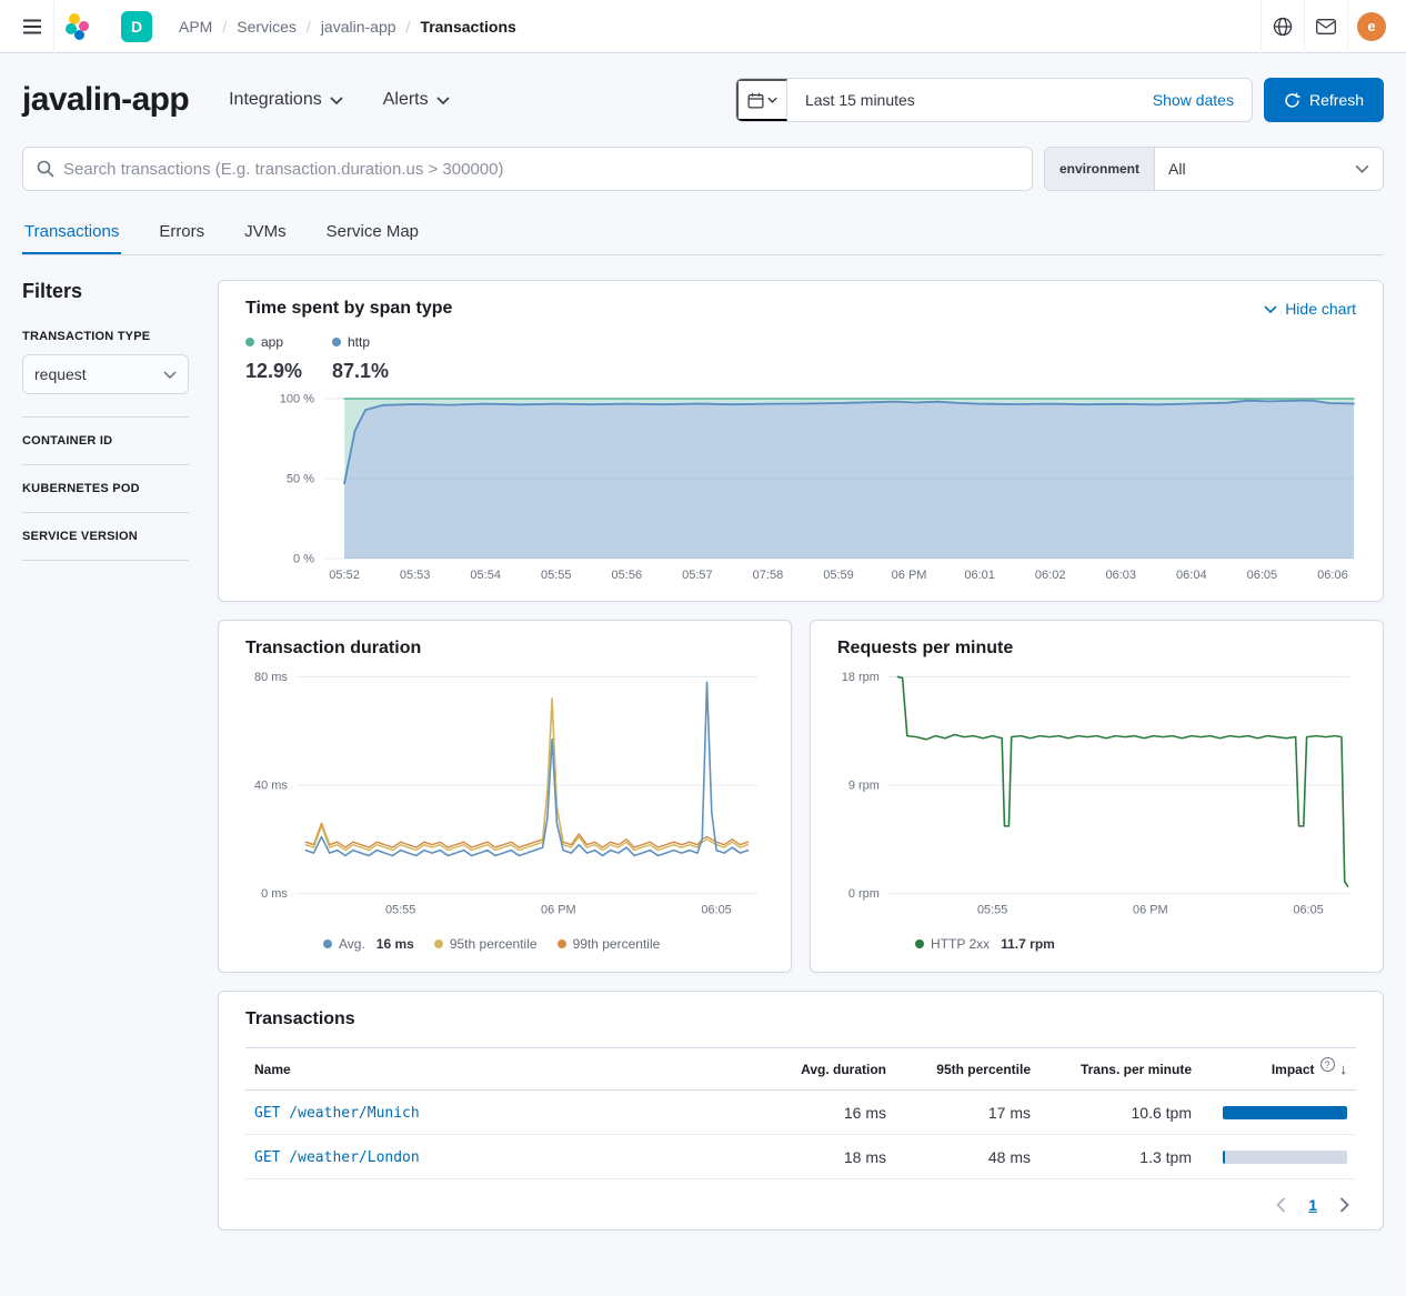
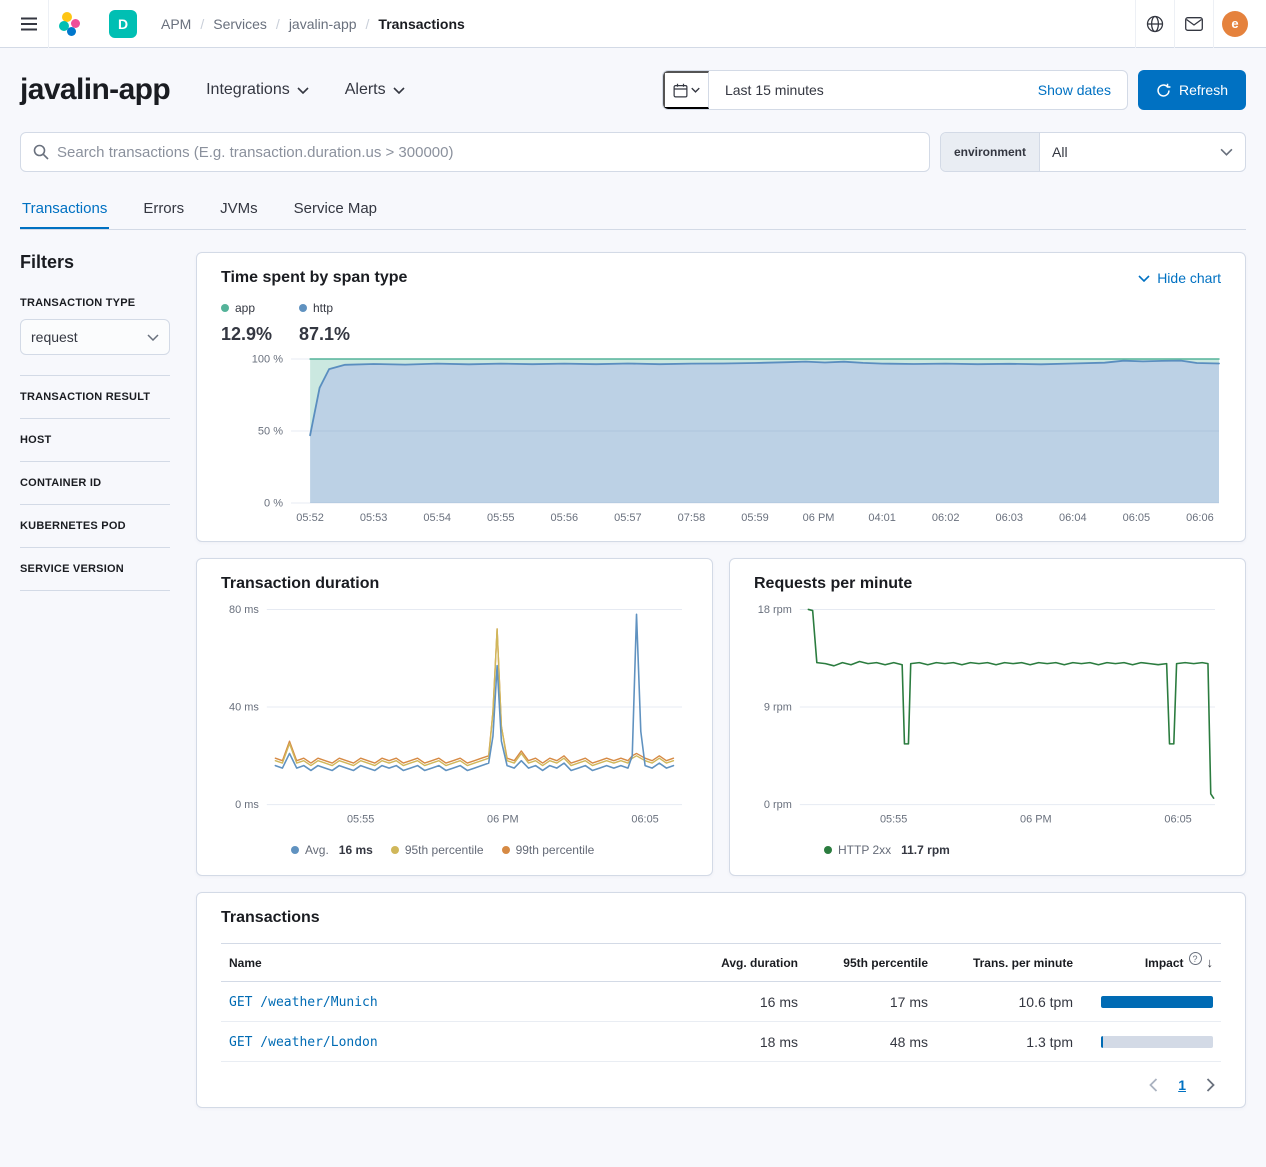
  D
  APM
  Services
  javalin-app
  Transactions
  e
  javalin-app
  Integrations
  Alerts
  Last 15 minutes
  Show dates
  Refresh
  Search transactions (E.g. transaction.duration.us > 300000)
  environment
  All
  Transactions
  Errors
  JVMs
  Service Map
  Filters
  TRANSACTION TYPE
  request
+ TRANSACTION RESULT
+ HOST
  CONTAINER ID
  KUBERNETES POD
  SERVICE VERSION
  Time spent by span type
  Hide chart
  app
  12.9%
  http
  87.1%
  100 %
  50 %
  0 %
  05:52
  05:53
  05:54
  05:55
  05:56
  05:57
  07:58
  05:59
  06 PM
- 06:01
+ 04:01
  06:02
  06:03
  06:04
  06:05
  06:06
  Transaction duration
  80 ms
  40 ms
  0 ms
  05:55
  06 PM
  06:05
  Avg.
  16 ms
  95th percentile
  99th percentile
  Requests per minute
  18 rpm
  9 rpm
  0 rpm
  05:55
  06 PM
  06:05
  HTTP 2xx
  11.7 rpm
  Transactions
  Name	Avg. duration	95th percentile	Trans. per minute	Impact ? ↓
  GET /weather/Munich	16 ms	17 ms	10.6 tpm
  GET /weather/London	18 ms	48 ms	1.3 tpm
  1
